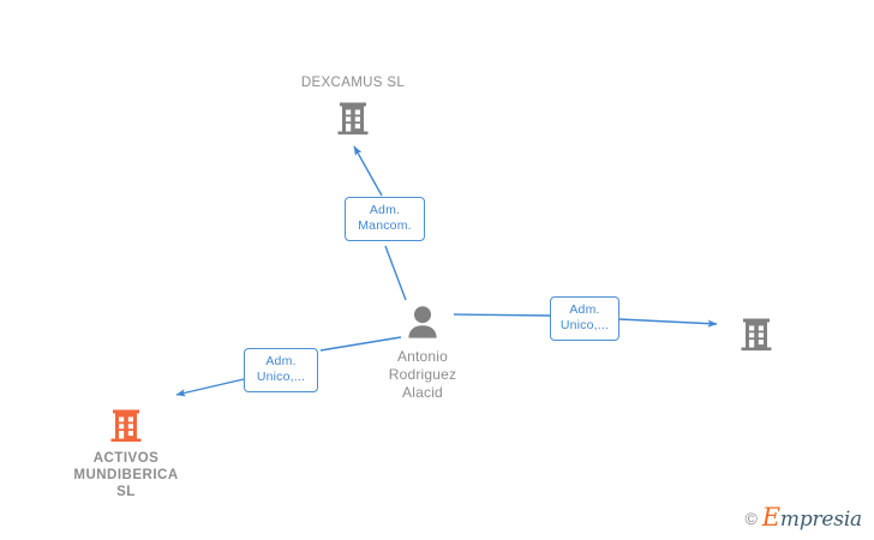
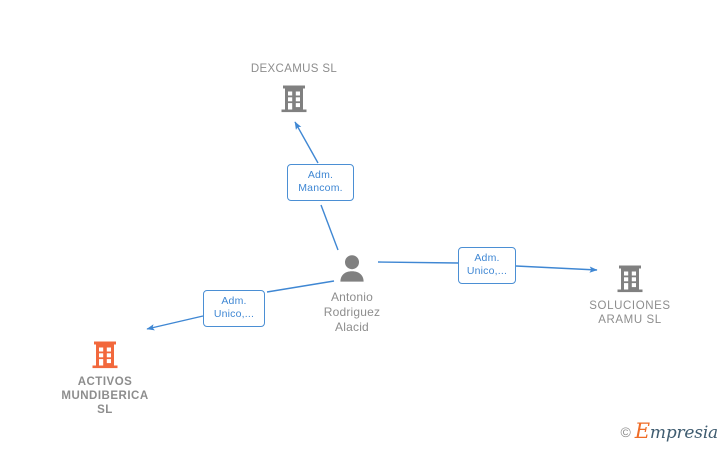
  DEXCAMUS SL
  Antonio
  Rodriguez
  Alacid
+ SOLUCIONES
+ ARAMU SL
  ACTIVOS
  MUNDIBERICA
  SL
  Adm.
  Mancom.
  Adm.
  Unico,...
  Adm.
  Unico,...
  ©
  Empresia
